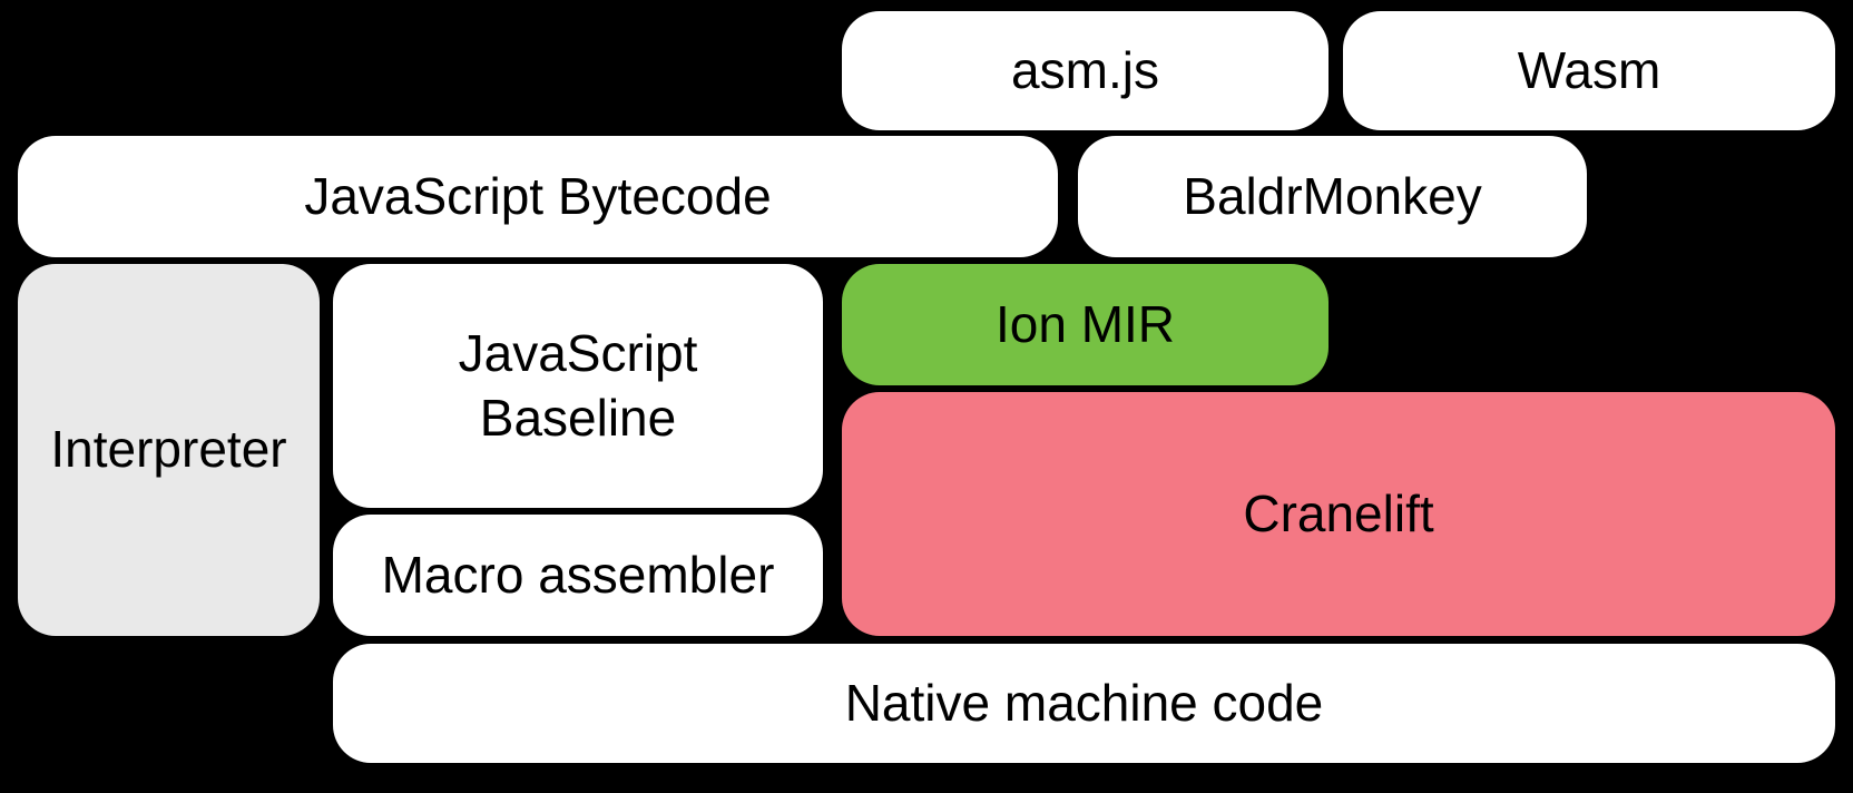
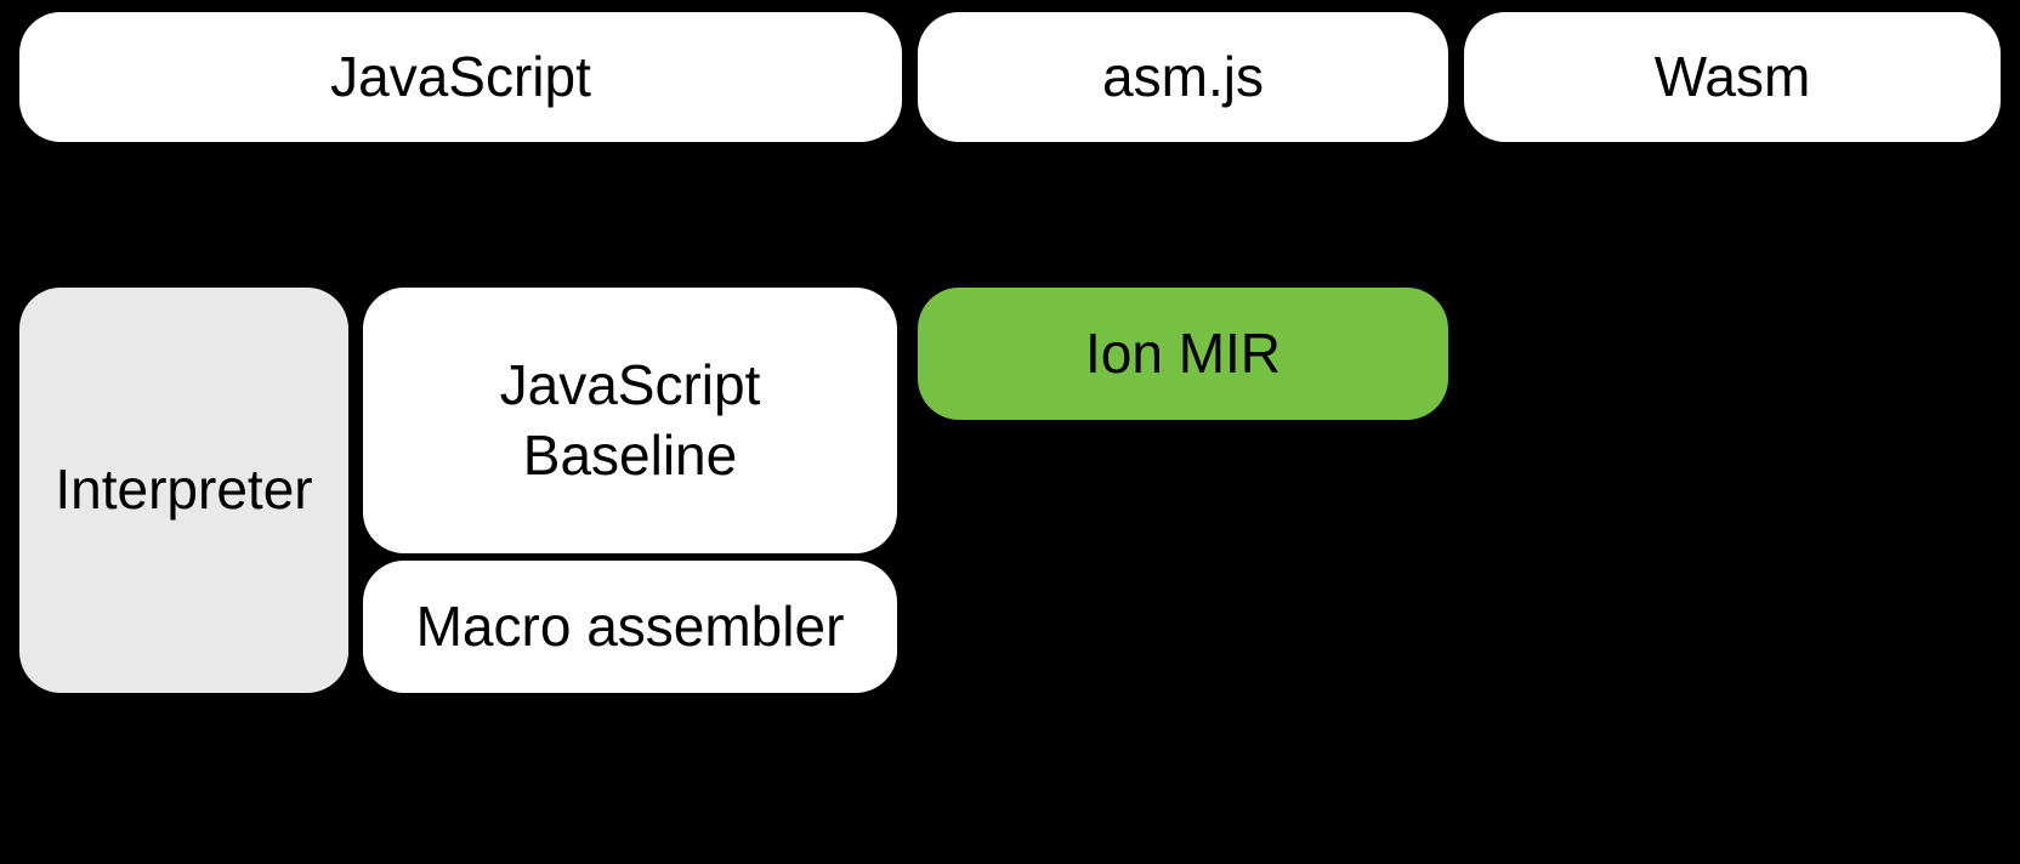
+ JavaScript
  asm.js
  Wasm
- JavaScript Bytecode
- BaldrMonkey
  Interpreter
  JavaScript Baseline
  Ion MIR
- Cranelift
  Macro assembler
- Native machine code
